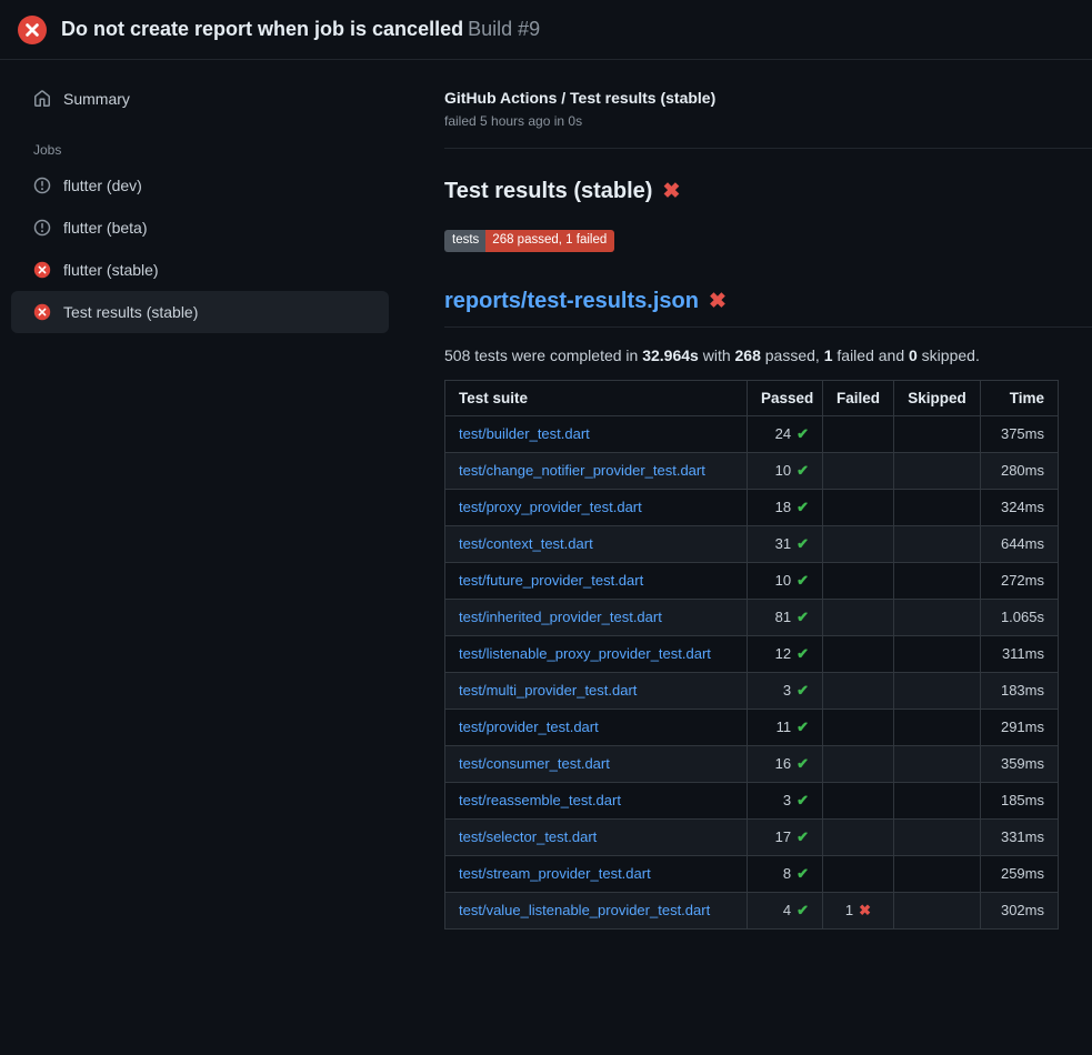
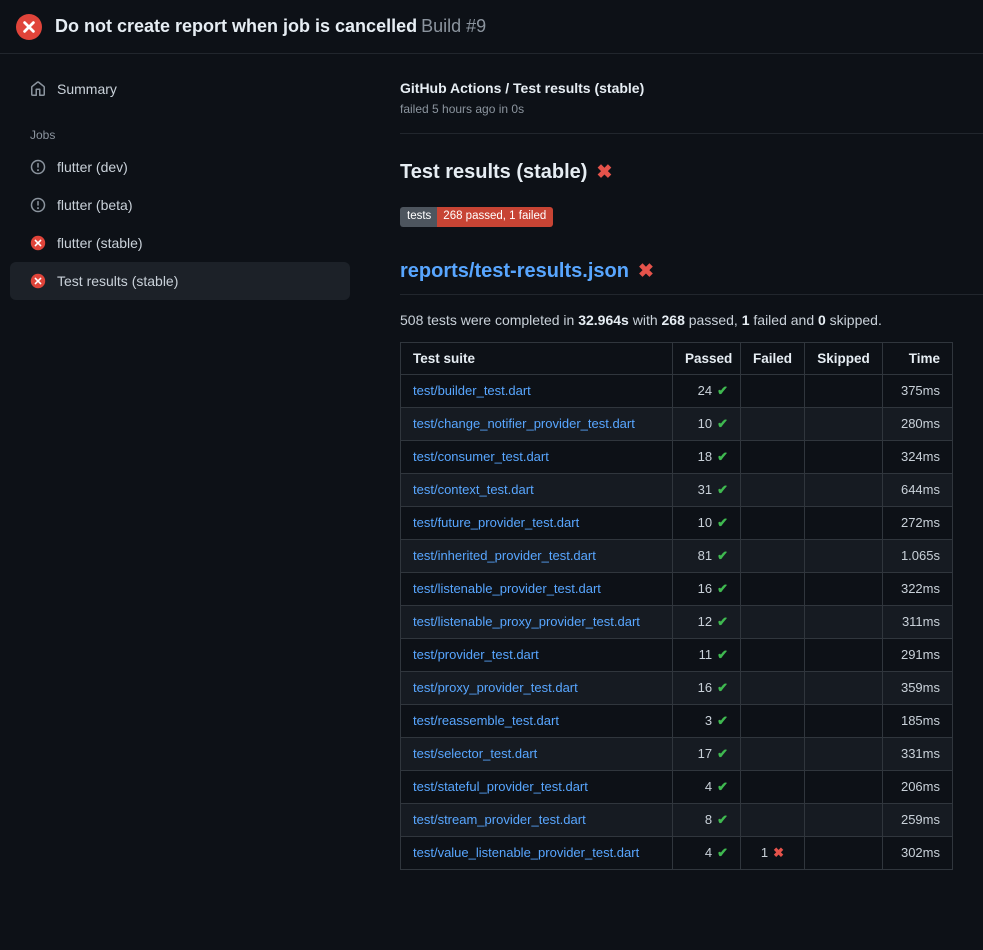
  Do not create report when job is cancelled Build #9
  Summary
  Jobs
  flutter (dev)
  flutter (beta)
  flutter (stable)
  Test results (stable)
  GitHub Actions / Test results (stable)
  failed 5 hours ago in 0s
  Test results (stable)
  ✖
  tests
  268 passed, 1 failed
  reports/test-results.json
  ✖
  508 tests were completed in 32.964s with 268 passed, 1 failed and 0 skipped.
  Test suite	Passed	Failed	Skipped	Time
  test/builder_test.dart	24 ✔			375ms
  test/change_notifier_provider_test.dart	10 ✔			280ms
- test/proxy_provider_test.dart	18 ✔			324ms
+ test/consumer_test.dart	18 ✔			324ms
  test/context_test.dart	31 ✔			644ms
  test/future_provider_test.dart	10 ✔			272ms
  test/inherited_provider_test.dart	81 ✔			1.065s
+ test/listenable_provider_test.dart	16 ✔			322ms
  test/listenable_proxy_provider_test.dart	12 ✔			311ms
- test/multi_provider_test.dart	3 ✔			183ms
  test/provider_test.dart	11 ✔			291ms
- test/consumer_test.dart	16 ✔			359ms
+ test/proxy_provider_test.dart	16 ✔			359ms
  test/reassemble_test.dart	3 ✔			185ms
  test/selector_test.dart	17 ✔			331ms
+ test/stateful_provider_test.dart	4 ✔			206ms
  test/stream_provider_test.dart	8 ✔			259ms
  test/value_listenable_provider_test.dart	4 ✔	1 ✖		302ms
